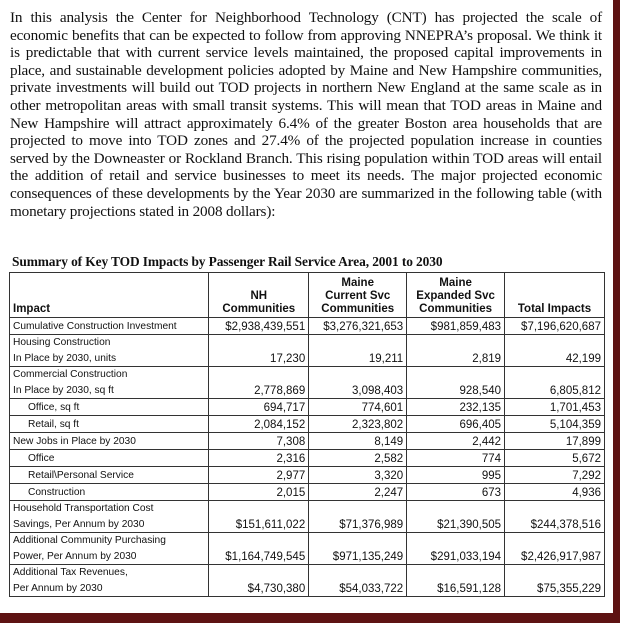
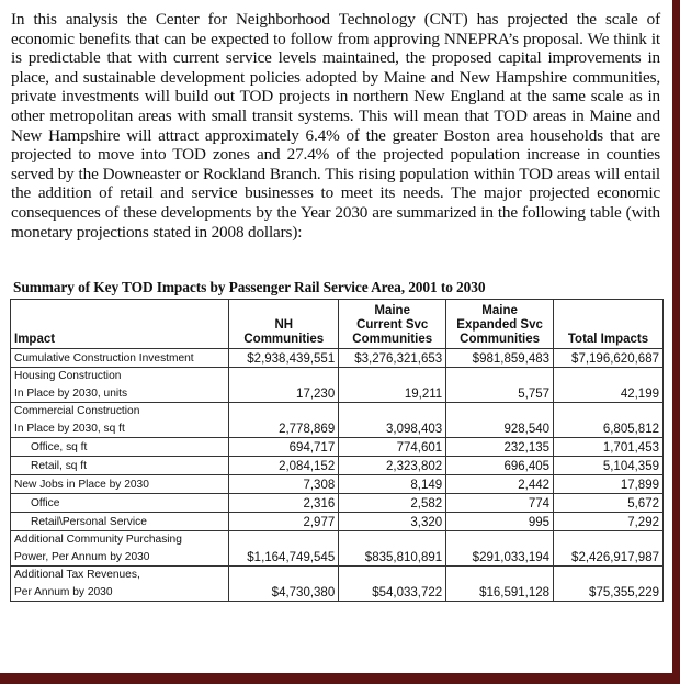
  In this analysis the Center for Neighborhood Technology (CNT) has projected the scale of economic benefits that can be expected to follow from approving NNEPRA’s proposal. We think it is predictable that with current service levels maintained, the proposed capital improvements in place, and sustainable development policies adopted by Maine and New Hampshire communities, private investments will build out TOD projects in northern New England at the same scale as in other metropolitan areas with small transit systems. This will mean that TOD areas in Maine and New Hampshire will attract approximately 6.4% of the greater Boston area households that are projected to move into TOD zones and 27.4% of the projected population increase in counties served by the Downeaster or Rockland Branch. This rising population within TOD areas will entail the addition of retail and service businesses to meet its needs. The major projected economic consequences of these developments by the Year 2030 are summarized in the following table (with monetary projections stated in 2008 dollars):
  Summary of Key TOD Impacts by Passenger Rail Service Area, 2001 to 2030
  Impact	NH Communities	Maine Current Svc Communities	Maine Expanded Svc Communities	Total Impacts
  Cumulative Construction Investment	$2,938,439,551	$3,276,321,653	$981,859,483	$7,196,620,687
- Housing ConstructionIn Place by 2030, units	17,230	19,211	2,819	42,199
+ Housing ConstructionIn Place by 2030, units	17,230	19,211	5,757	42,199
  Commercial ConstructionIn Place by 2030, sq ft	2,778,869	3,098,403	928,540	6,805,812
  Office, sq ft	694,717	774,601	232,135	1,701,453
  Retail, sq ft	2,084,152	2,323,802	696,405	5,104,359
  New Jobs in Place by 2030	7,308	8,149	2,442	17,899
  Office	2,316	2,582	774	5,672
  Retail\Personal Service	2,977	3,320	995	7,292
- Construction	2,015	2,247	673	4,936
- Household Transportation CostSavings, Per Annum by 2030	$151,611,022	$71,376,989	$21,390,505	$244,378,516
- Additional Community PurchasingPower, Per Annum by 2030	$1,164,749,545	$971,135,249	$291,033,194	$2,426,917,987
+ Additional Community PurchasingPower, Per Annum by 2030	$1,164,749,545	$835,810,891	$291,033,194	$2,426,917,987
  Additional Tax Revenues,Per Annum by 2030	$4,730,380	$54,033,722	$16,591,128	$75,355,229
